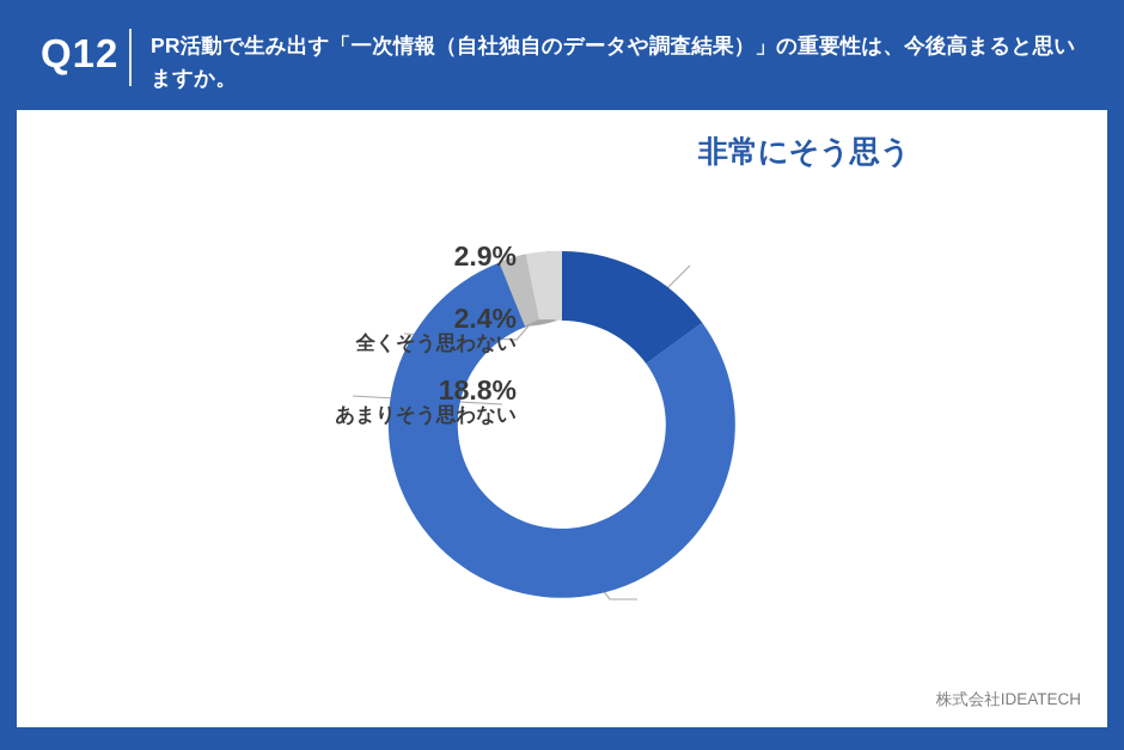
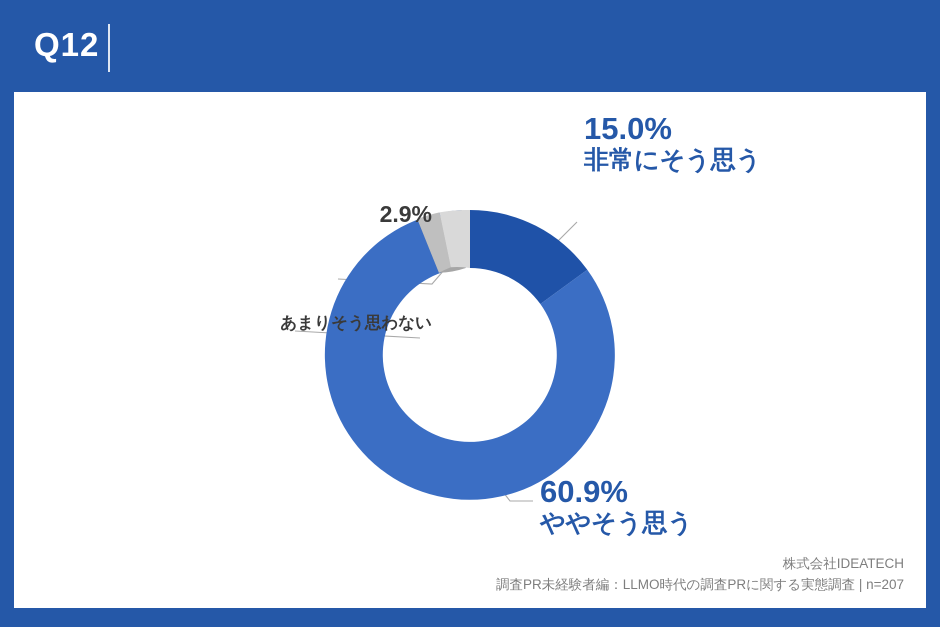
  Q12
- PR活動で生み出す「一次情報（自社独自のデータや調査結果）」の重要性は、今後高まると思いますか。
  2.9%
- 2.4%
- 全くそう思わない
- 18.8%
  あまりそう思わない
+ 15.0%
  非常にそう思う
+ 60.9%
+ ややそう思う
  株式会社IDEATECH
+ 調査PR未経験者編：LLMO時代の調査PRに関する実態調査 | n=207
